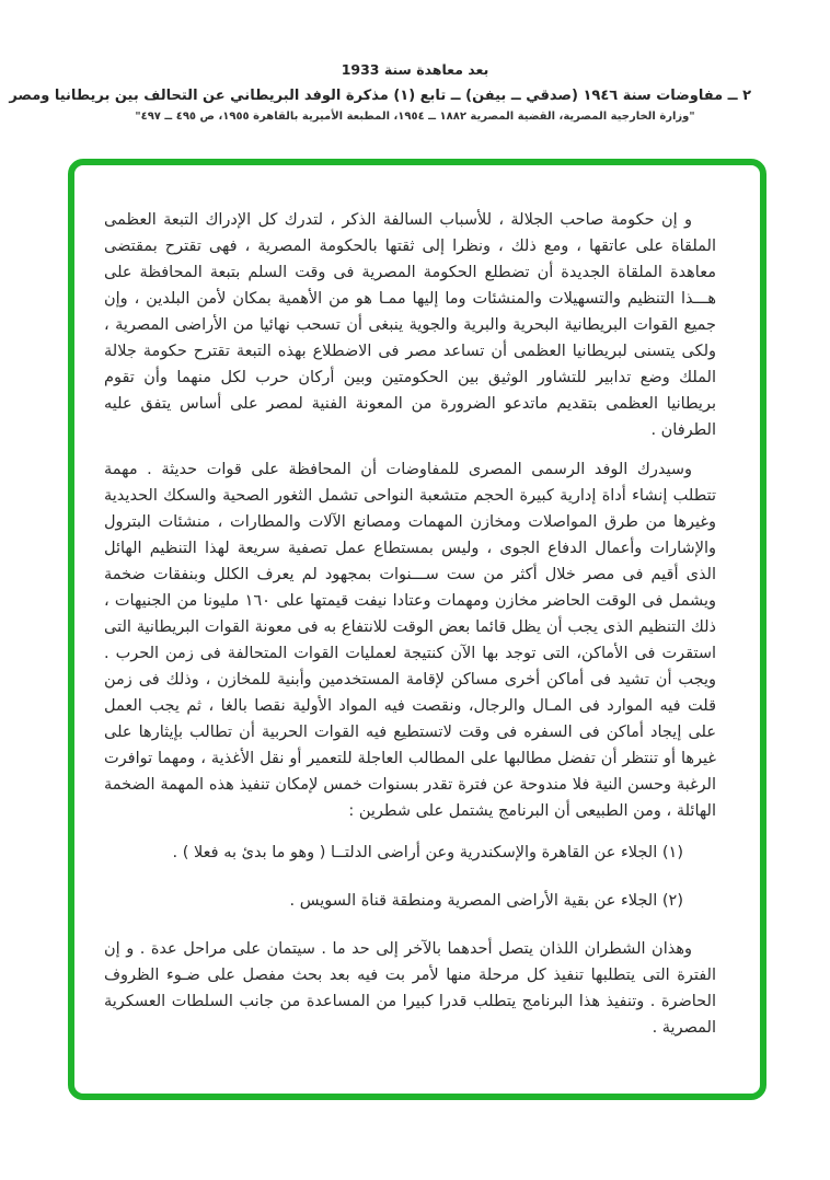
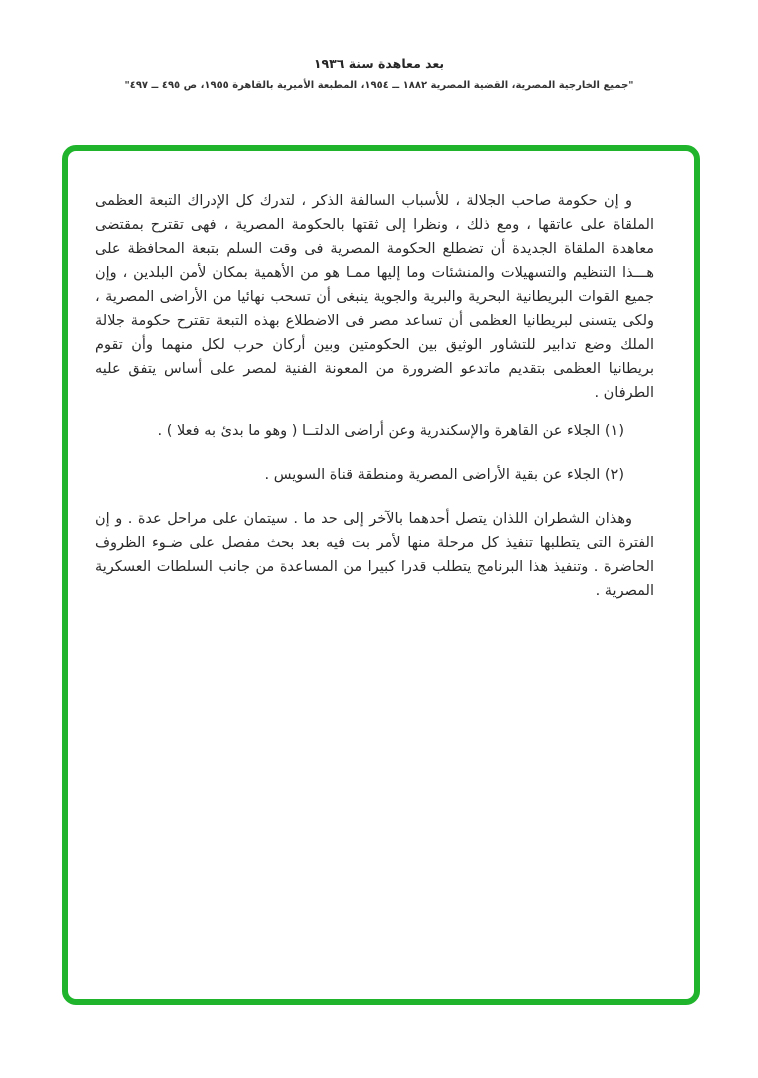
- بعد معاهدة سنة 1933
+ بعد معاهدة سنة ١٩٣٦
- ٢ ــ مفاوضات سنة ١٩٤٦ (صدقي ــ بيفن) ــ تابع (١) مذكرة الوفد البريطاني عن التحالف بين بريطانيا ومصر
- "وزارة الخارجية المصرية، القضية المصرية ١٨٨٢ ــ ١٩٥٤، المطبعة الأميرية بالقاهرة ١٩٥٥، ص ٤٩٥ ــ ٤٩٧"
+ "جميع الخارجية المصرية، القضية المصرية ١٨٨٢ ــ ١٩٥٤، المطبعة الأميرية بالقاهرة ١٩٥٥، ص ٤٩٥ ــ ٤٩٧"
  و إن حكومة صاحب الجلالة ، للأسباب السالفة الذكر ، لتدرك كل الإدراك التبعة العظمى الملقاة على عاتقها ، ومع ذلك ، ونظرا إلى ثقتها بالحكومة المصرية ، فهى تقترح بمقتضى معاهدة الملقاة الجديدة أن تضطلع الحكومة المصرية فى وقت السلم بتبعة المحافظة على هـــذا التنظيم والتسهيلات والمنشئات وما إليها ممـا هو من الأهمية بمكان لأمن البلدين ، وإن جميع القوات البريطانية البحرية والبرية والجوية ينبغى أن تسحب نهائيا من الأراضى المصرية ، ولكى يتسنى لبريطانيا العظمى أن تساعد مصر فى الاضطلاع بهذه التبعة تقترح حكومة جلالة الملك وضع تدابير للتشاور الوثيق بين الحكومتين وبين أركان حرب لكل منهما وأن تقوم بريطانيا العظمى بتقديم ماتدعو الضرورة من المعونة الفنية لمصر على أساس يتفق عليه الطرفان .
- وسيدرك الوفد الرسمى المصرى للمفاوضات أن المحافظة على قوات حديثة . مهمة تتطلب إنشاء أداة إدارية كبيرة الحجم متشعبة النواحى تشمل الثغور الصحية والسكك الحديدية وغيرها من طرق المواصلات ومخازن المهمات ومصانع الآلات والمطارات ، منشئات البترول والإشارات وأعمال الدفاع الجوى ، وليس بمستطاع عمل تصفية سريعة لهذا التنظيم الهائل الذى أقيم فى مصر خلال أكثر من ست ســـنوات بمجهود لم يعرف الكلل وبنفقات ضخمة ويشمل فى الوقت الحاضر مخازن ومهمات وعتادا نيفت قيمتها على ١٦٠ مليونا من الجنيهات ، ذلك التنظيم الذى يجب أن يظل قائما بعض الوقت للانتفاع به فى معونة القوات البريطانية التى استقرت فى الأماكن، التى توجد بها الآن كنتيجة لعمليات القوات المتحالفة فى زمن الحرب . ويجب أن تشيد فى أماكن أخرى مساكن لإقامة المستخدمين وأبنية للمخازن ، وذلك فى زمن قلت فيه الموارد فى المـال والرجال، ونقصت فيه المواد الأولية نقصا بالغا ، ثم يجب العمل على إيجاد أماكن فى السفره فى وقت لاتستطيع فيه القوات الحربية أن تطالب بإيثارها على غيرها أو تنتظر أن تفضل مطالبها على المطالب العاجلة للتعمير أو نقل الأغذية ، ومهما توافرت الرغبة وحسن النية فلا مندوحة عن فترة تقدر بسنوات خمس لإمكان تنفيذ هذه المهمة الضخمة الهائلة ، ومن الطبيعى أن البرنامج يشتمل على شطرين :
  (١) الجلاء عن القاهرة والإسكندرية وعن أراضى الدلتــا ( وهو ما بدئ به فعلا ) .
  (٢) الجلاء عن بقية الأراضى المصرية ومنطقة قناة السويس .
  وهذان الشطران اللذان يتصل أحدهما بالآخر إلى حد ما . سيتمان على مراحل عدة . و إن الفترة التى يتطلبها تنفيذ كل مرحلة منها لأمر بت فيه بعد بحث مفصل على ضـوء الظروف الحاضرة . وتنفيذ هذا البرنامج يتطلب قدرا كبيرا من المساعدة من جانب السلطات العسكرية المصرية .
